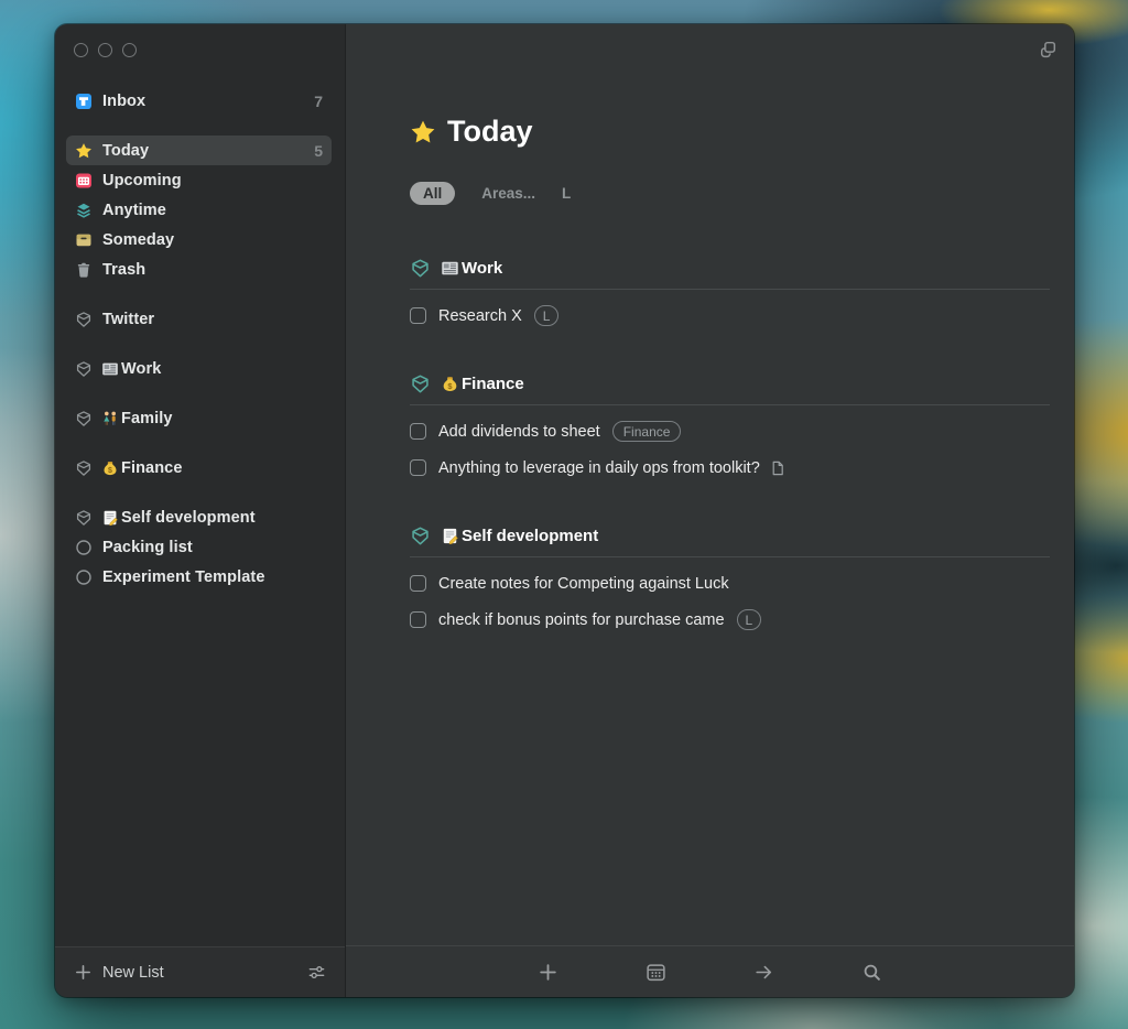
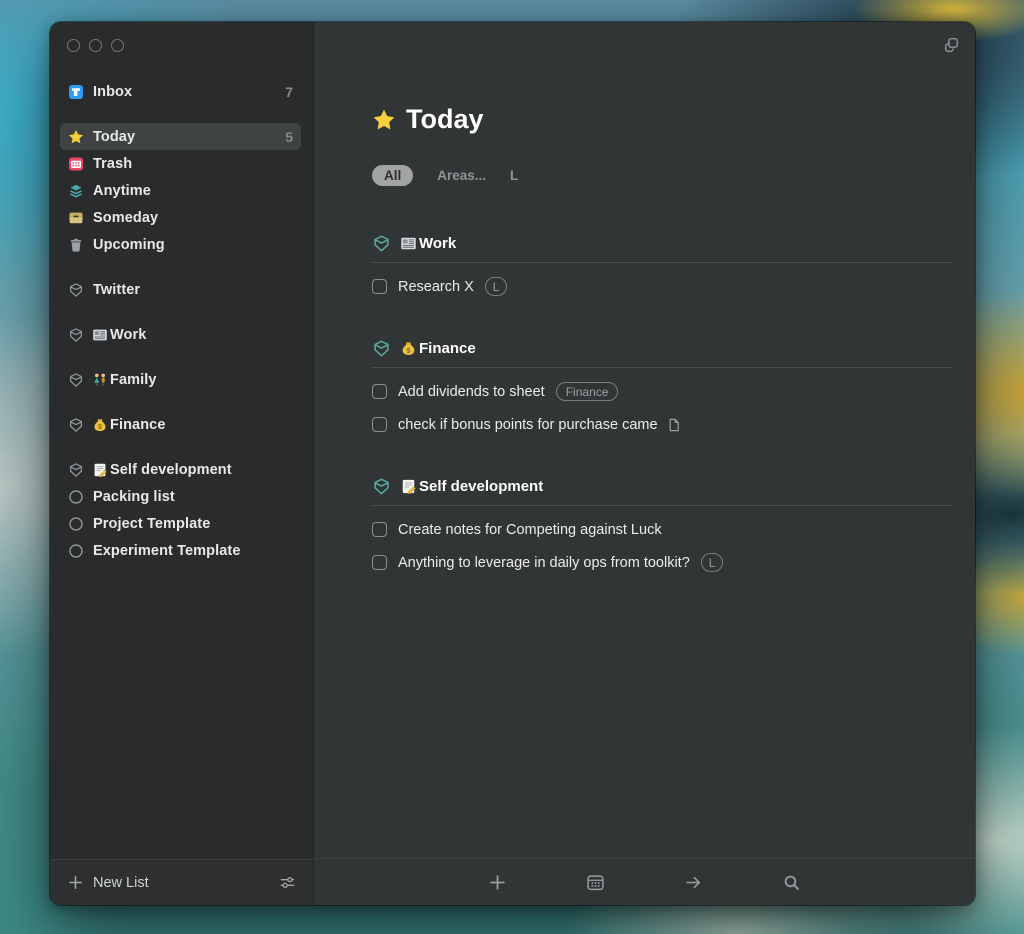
  Inbox
  7
  Today
  5
- Upcoming
+ Trash
  Anytime
  Someday
- Trash
+ Upcoming
  Twitter
  Work
  Family
  Finance
  Self development
  Packing list
+ Project Template
  Experiment Template
  New List
  Today
  All
  Areas...
  L
  Work
  Research X
  L
  $
  Finance
  Add dividends to sheet
  Finance
- Anything to leverage in daily ops from toolkit?
+ check if bonus points for purchase came
  Self development
  Create notes for Competing against Luck
- check if bonus points for purchase came
+ Anything to leverage in daily ops from toolkit?
  L
